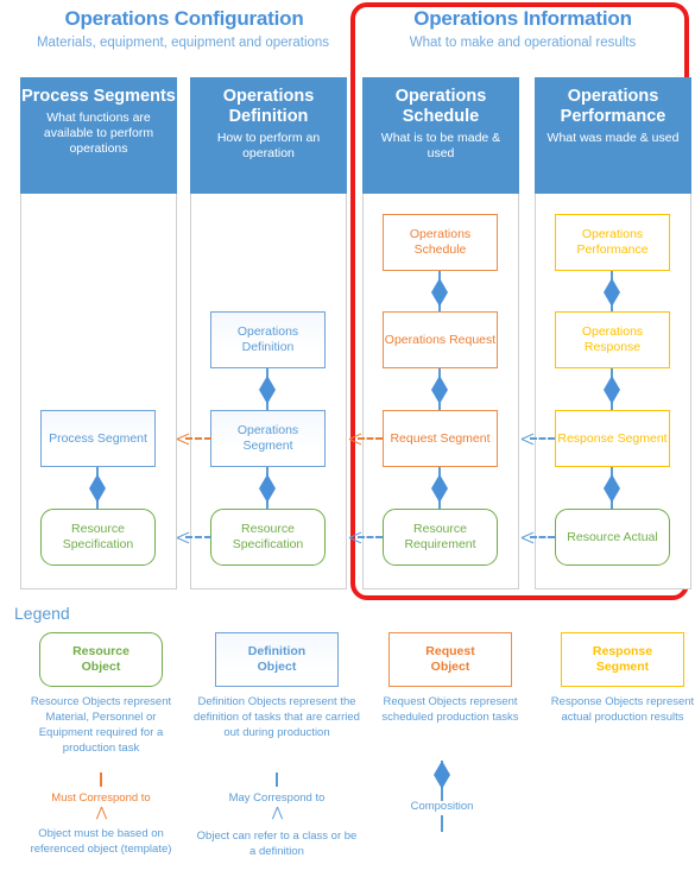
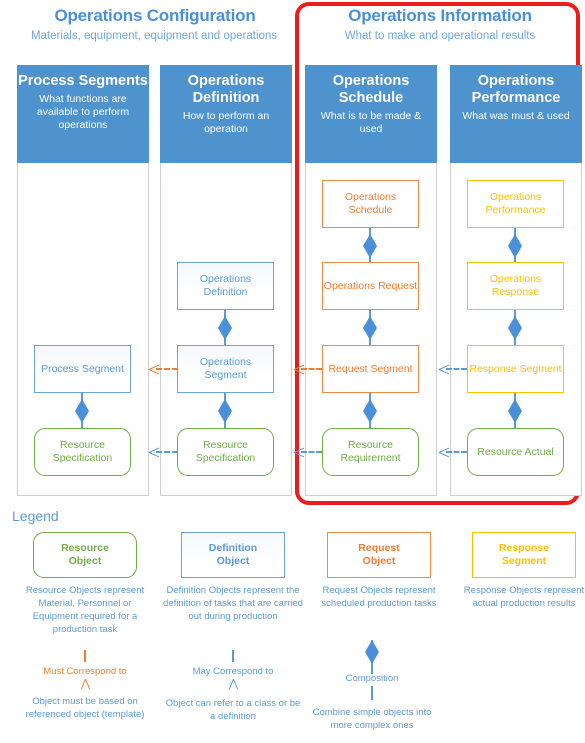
  Operations Configuration
  Materials, equipment, equipment and operations
  Operations Information
  What to make and operational results
  Process Segments
  What functions are available to perform operations
  Process Segment
  Resource Specification
  Operations Definition
  How to perform an operation
  Operations Definition
  Operations Segment
  Resource Specification
  Operations Schedule
  What is to be made & used
  Operations Schedule
  Operations Request
  Request Segment
  Resource Requirement
  Operations Performance
- What was made & used
+ What was must & used
  Operations Performance
  Operations Response
  Response Segment
  Resource Actual
  Legend
  Resource
  Object
  Resource Objects represent Material, Personnel or Equipment required for a production task
  Definition
  Object
  Definition Objects represent the definition of tasks that are carried out during production
  Request
  Object
  Request Objects represent scheduled production tasks
  Response
  Segment
  Response Objects represent actual production results
  Must Correspond to
  Object must be based on referenced object (template)
  May Correspond to
  Object can refer to a class or be a definition
  Composition
+ Combine simple objects into more complex ones
